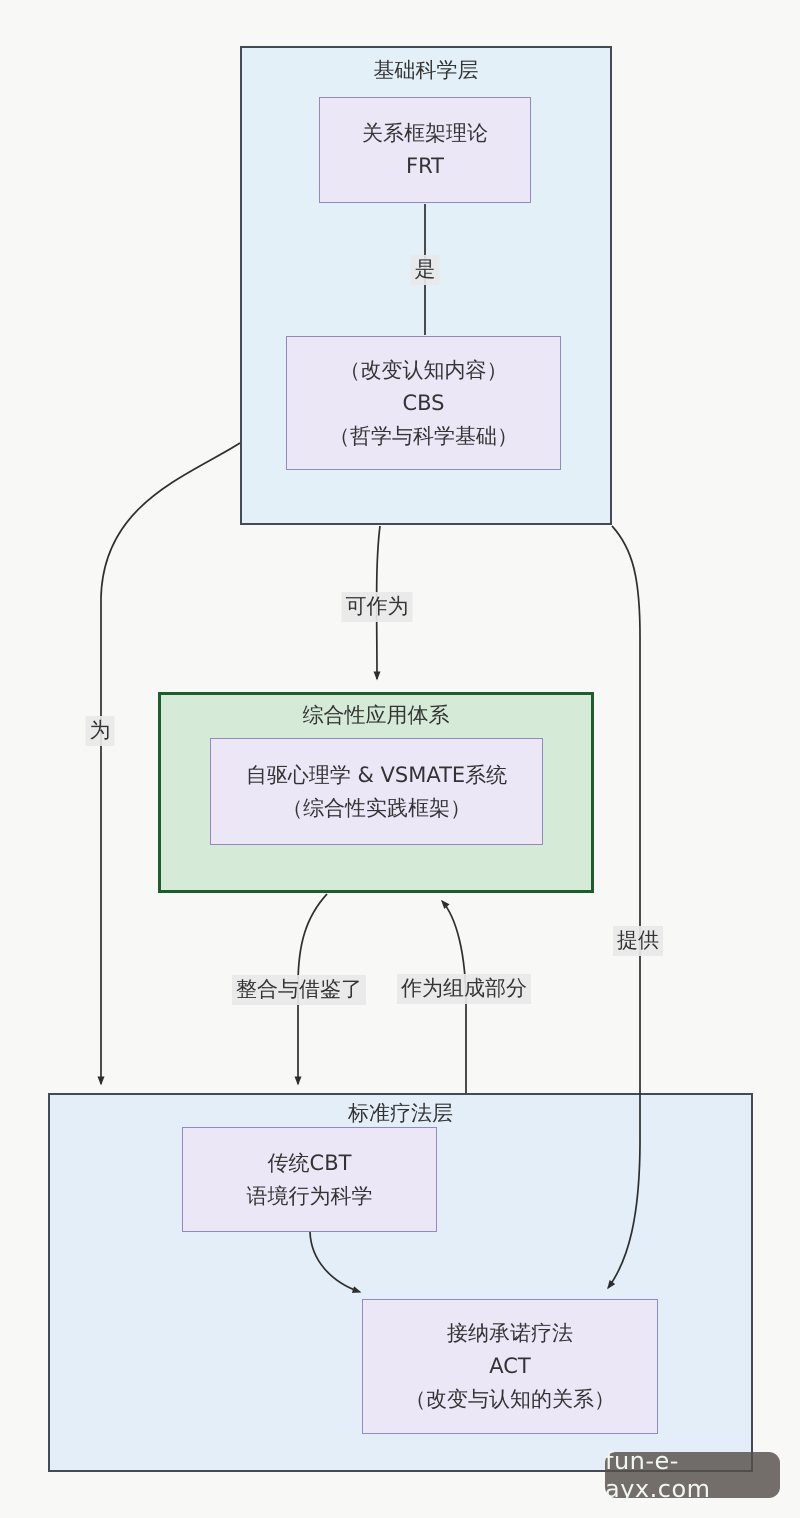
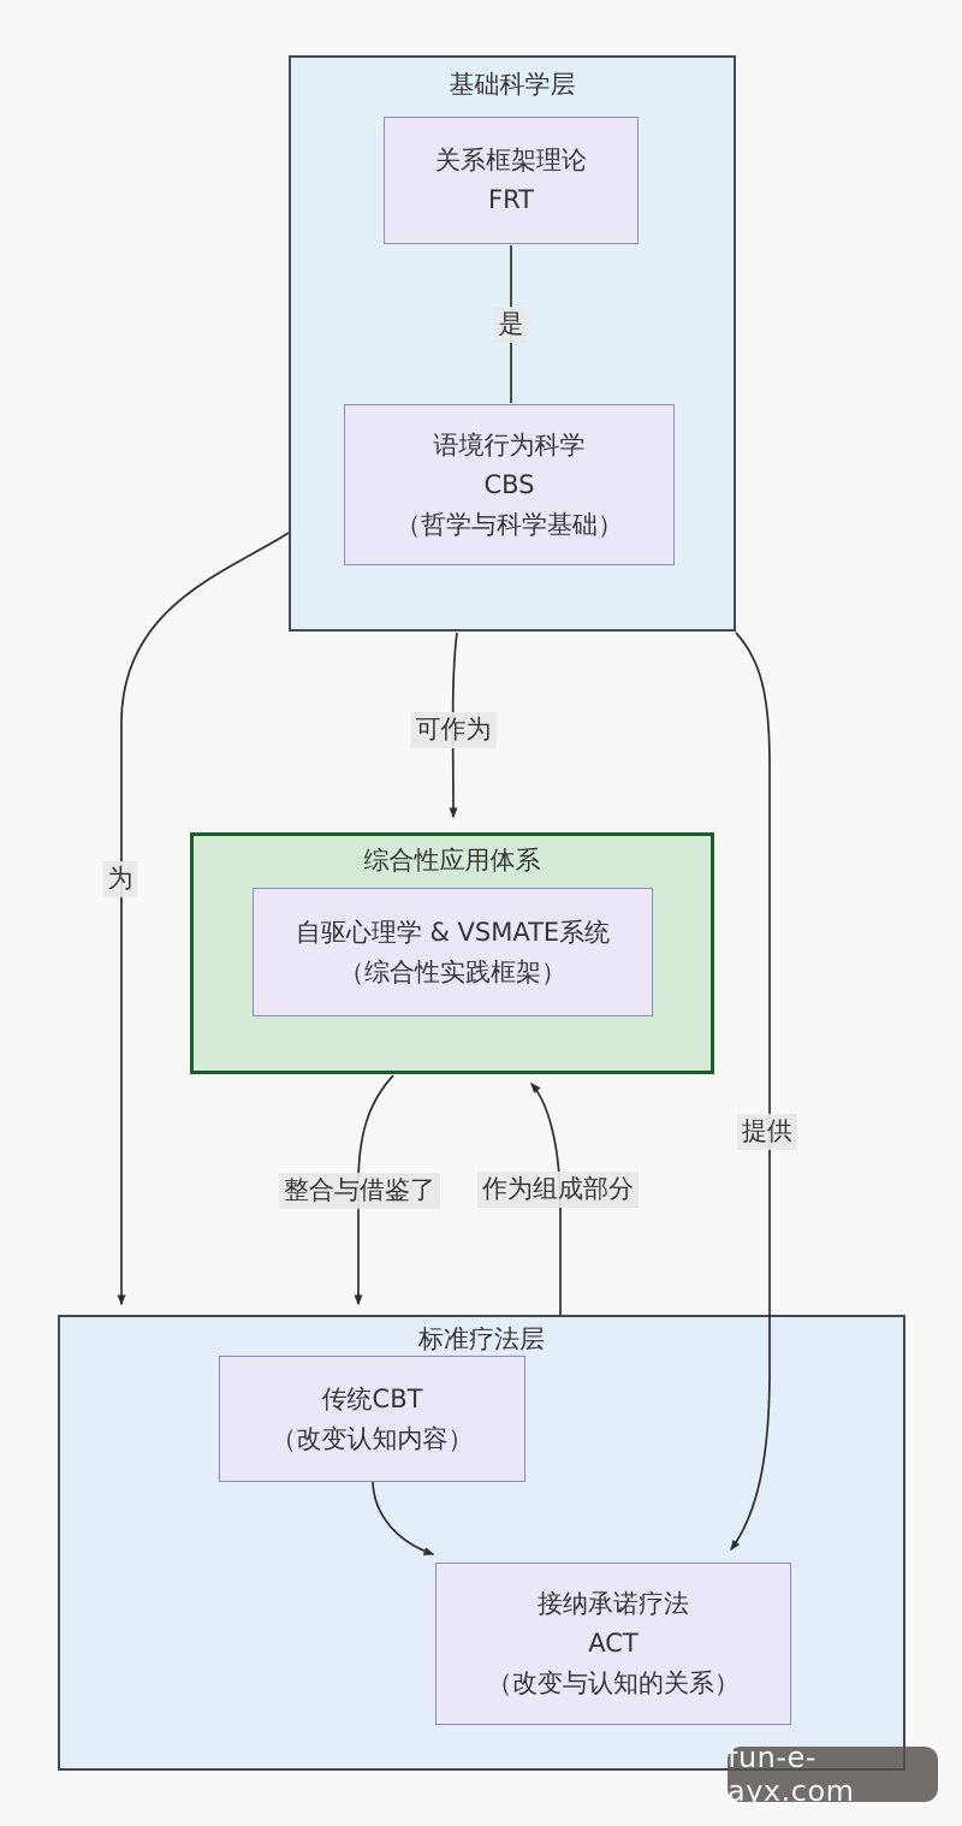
  基础科学层
  综合性应用体系
  标准疗法层
  关系框架理论
  FRT
- （改变认知内容）
+ 语境行为科学
  CBS
  （哲学与科学基础）
  自驱心理学 & VSMATE系统
  （综合性实践框架）
  传统CBT
- 语境行为科学
+ （改变认知内容）
  接纳承诺疗法
  ACT
  （改变与认知的关系）
  是
  可作为
  为
  整合与借鉴了
  作为组成部分
  提供
  fun-e-ayx.com
